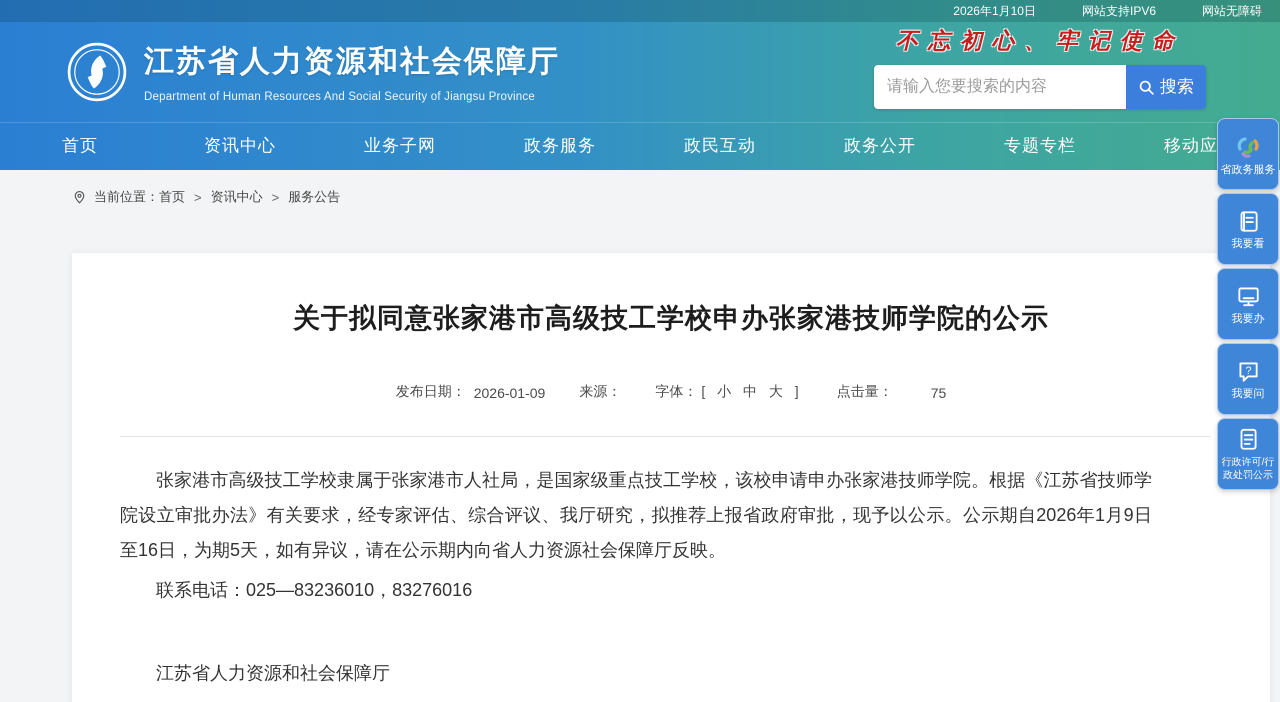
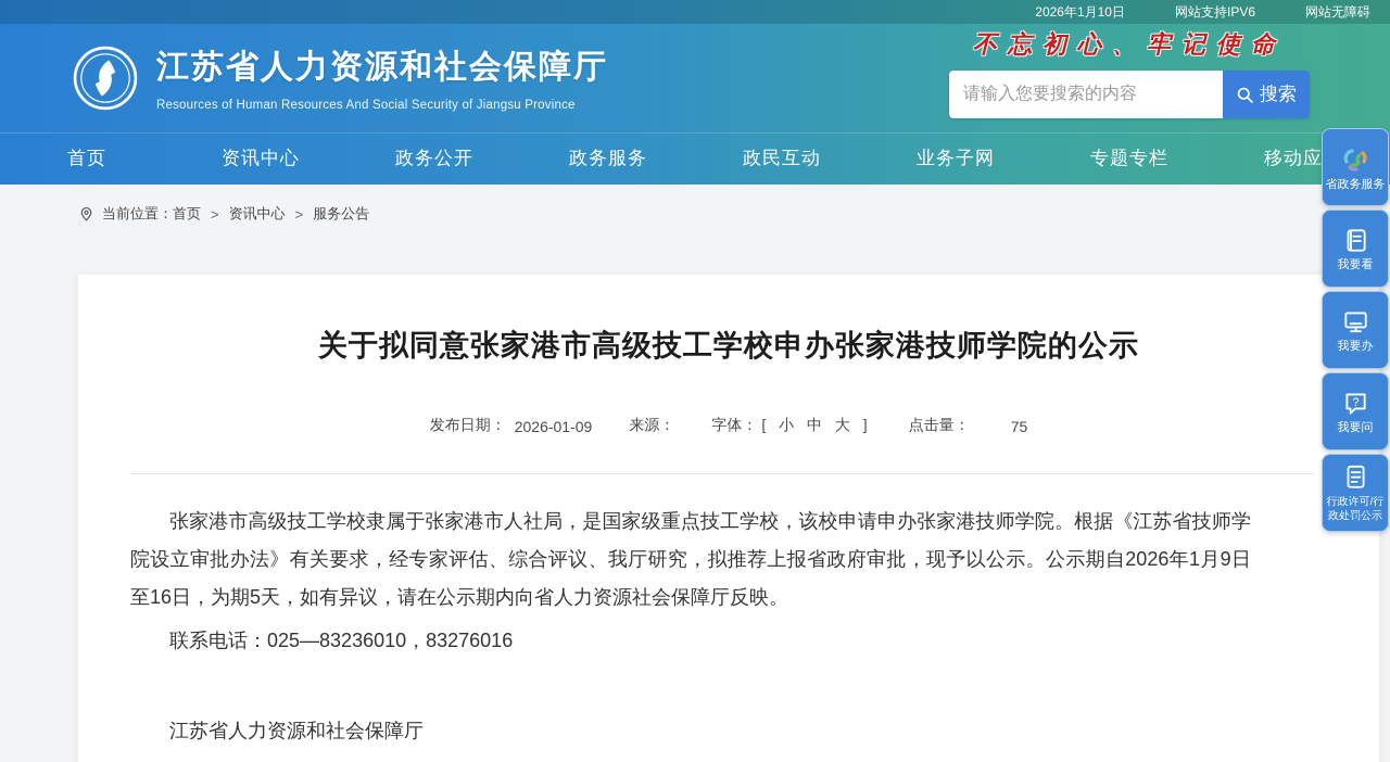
  2026年1月10日
  网站支持IPV6
  网站无障碍
  江苏省人力资源和社会保障厅
- Department of Human Resources And Social Security of Jiangsu Province
+ Resources of Human Resources And Social Security of Jiangsu Province
  不忘初心、牢记使命
  请输入您要搜索的内容
  搜索
  首页
  资讯中心
- 业务子网
+ 政务公开
  政务服务
  政民互动
- 政务公开
+ 业务子网
  专题专栏
  移动应
  当前位置：
  首页
  >
  资讯中心
  >
  服务公告
  关于拟同意张家港市高级技工学校申办张家港技师学院的公示
  发布日期：
  2026-01-09
  来源：
  字体：
  [ 小 中 大 ]
  点击量：
  75
  张家港市高级技工学校隶属于张家港市人社局，是国家级重点技工学校，该校申请申办张家港技师学院。根据《江苏省技师学院设立审批办法》有关要求，经专家评估、综合评议、我厅研究，拟推荐上报省政府审批，现予以公示。公示期自2026年1月9日至16日，为期5天，如有异议，请在公示期内向省人力资源社会保障厅反映。
  联系电话：025—83236010，83276016
  江苏省人力资源和社会保障厅
  省政务服务
  我要看
  我要办
  ?
  我要问
  行政许可/行政处罚公示
